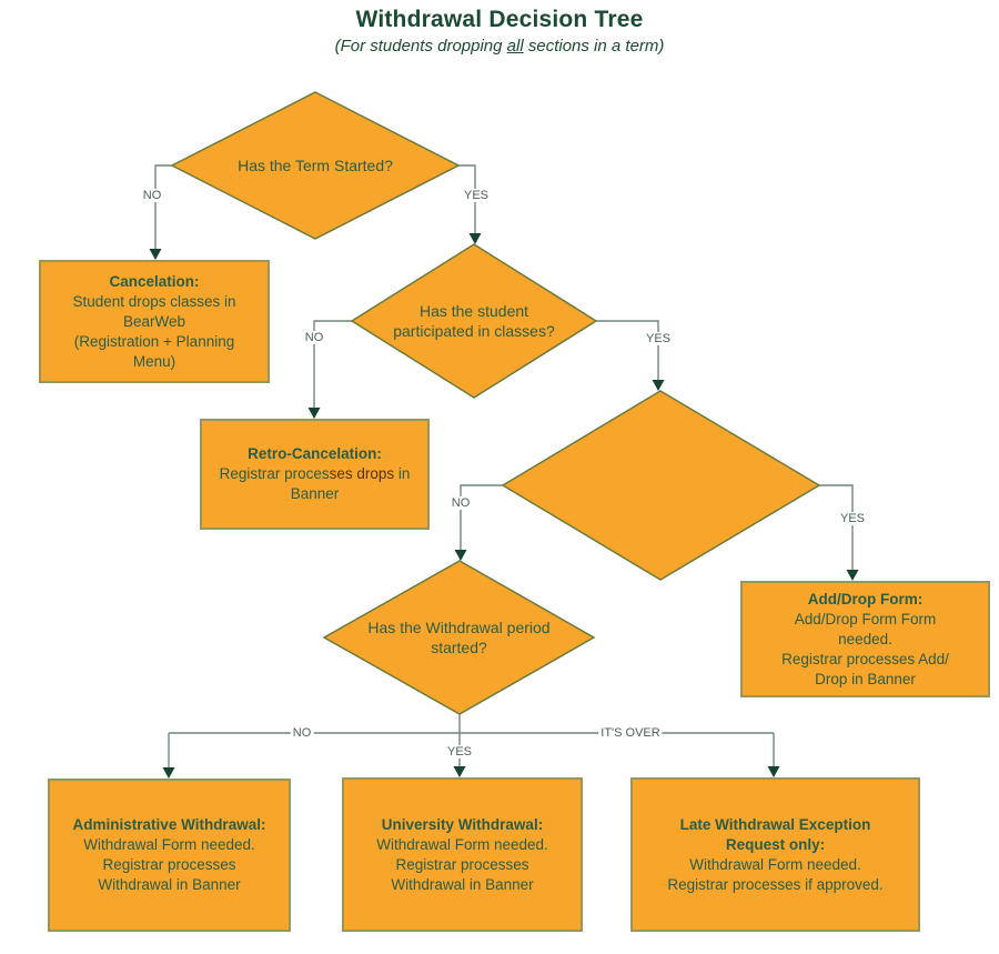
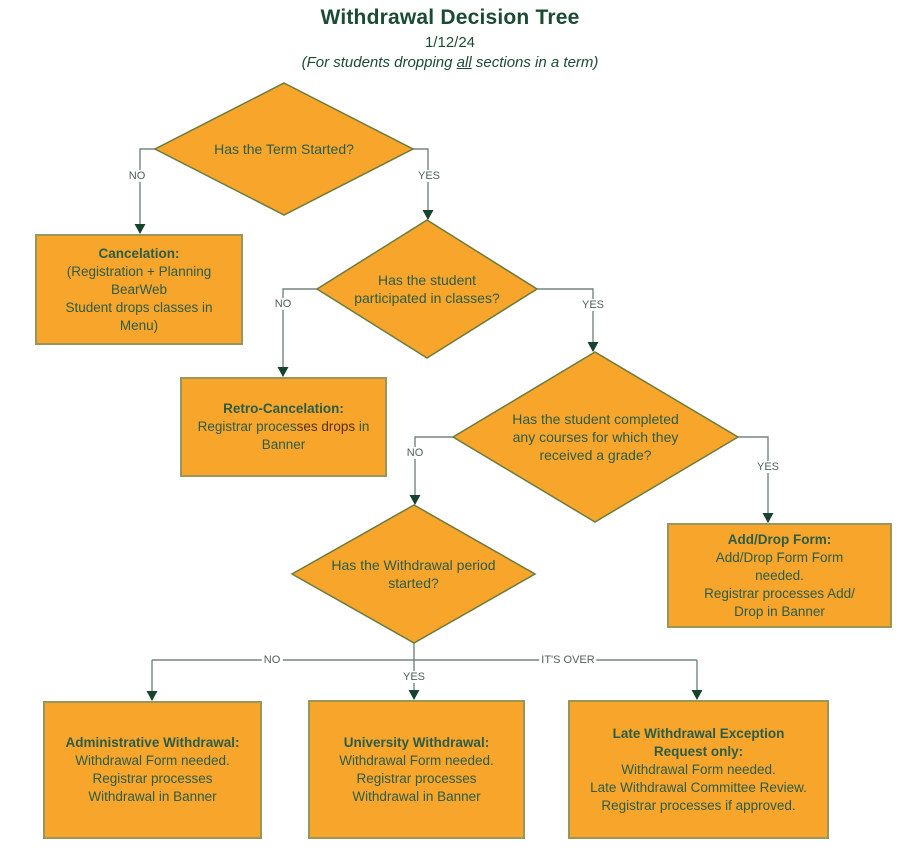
  Withdrawal Decision Tree
+ 1/12/24
  (For students dropping all sections in a term)
  Has the Term Started?
  Has the student
  participated in classes?
+ Has the student completed
+ any courses for which they
+ received a grade?
  Has the Withdrawal period
  started?
  Cancelation:
- Student drops classes in
+ (Registration + Planning
  BearWeb
- (Registration + Planning
+ Student drops classes in
  Menu)
  Retro-Cancelation:
  Registrar processes drops in
  Banner
  Add/Drop Form:
  Add/Drop Form Form
  needed.
  Registrar processes Add/
  Drop in Banner
  Administrative Withdrawal:
  Withdrawal Form needed.
  Registrar processes
  Withdrawal in Banner
  University Withdrawal:
  Withdrawal Form needed.
  Registrar processes
  Withdrawal in Banner
  Late Withdrawal Exception
  Request only:
  Withdrawal Form needed.
+ Late Withdrawal Committee Review.
  Registrar processes if approved.
  NO
  YES
  NO
  YES
  NO
  YES
  NO
  YES
  IT'S OVER
